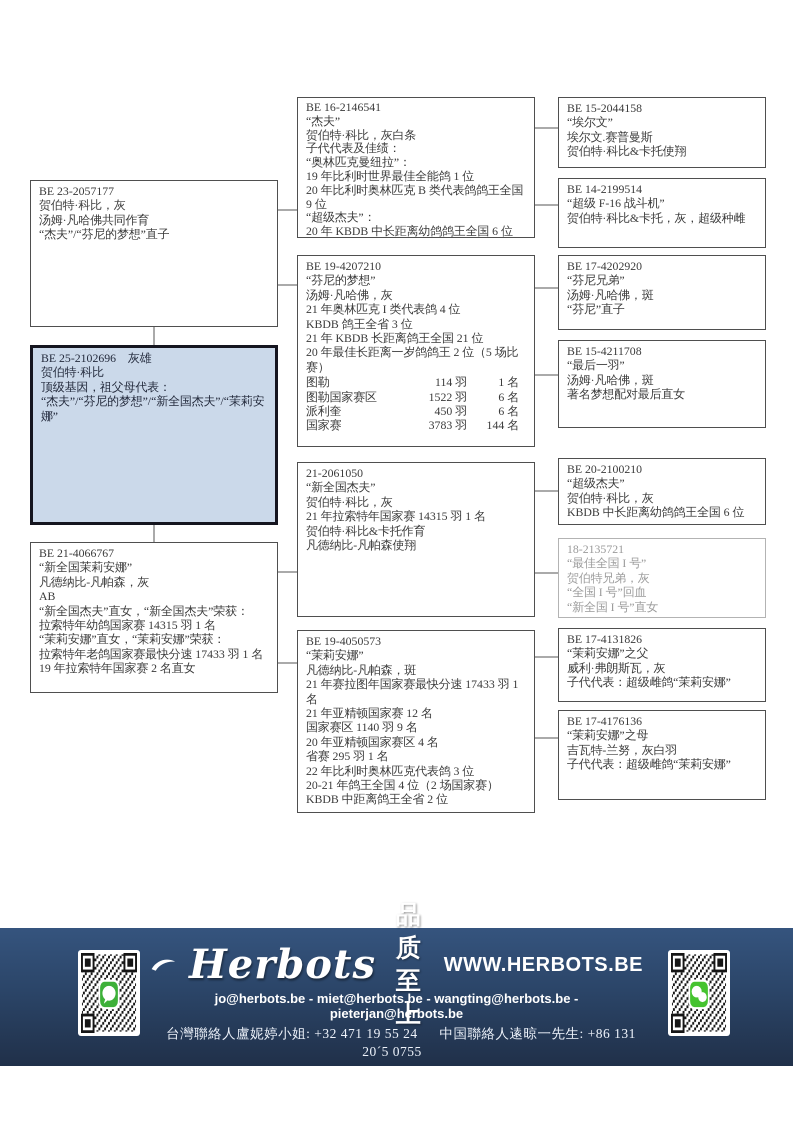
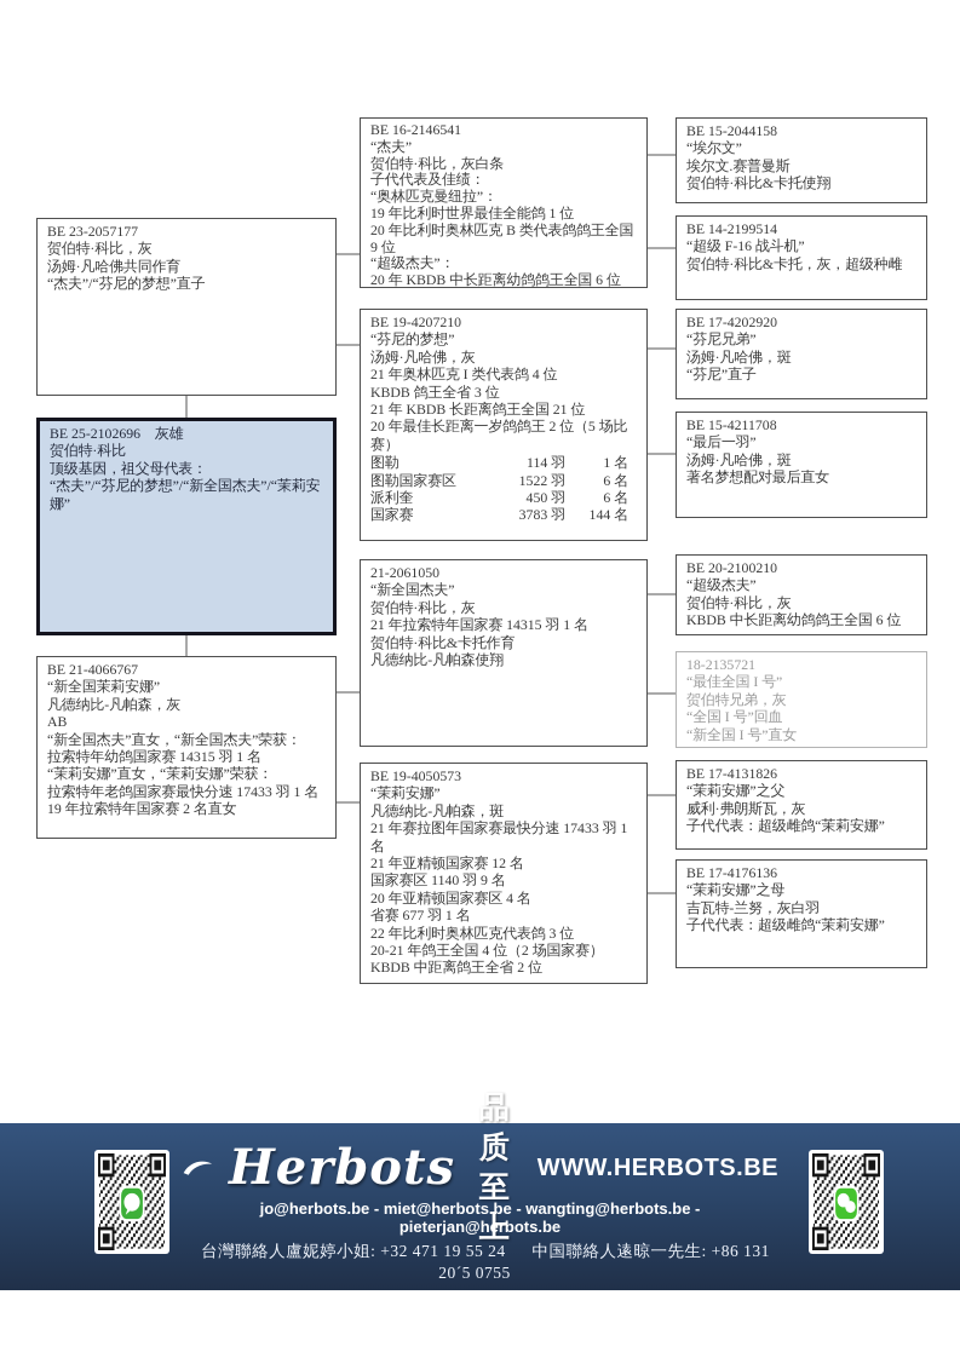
  BE 23-2057177
  贺伯特·科比，灰
  汤姆·凡哈佛共同作育
  “杰夫”/“芬尼的梦想”直子
  BE 25-2102696 灰雄
  贺伯特·科比
  顶级基因，祖父母代表：
  “杰夫”/“芬尼的梦想”/“新全国杰夫”/“茉莉安娜”
  BE 21-4066767
  “新全国茉莉安娜”
  凡德纳比-凡帕森，灰
  AB
  “新全国杰夫”直女，“新全国杰夫”荣获：
  拉索特年幼鸽国家赛 14315 羽 1 名
  “茉莉安娜”直女，“茉莉安娜”荣获：
  拉索特年老鸽国家赛最快分速 17433 羽 1 名
  19 年拉索特年国家赛 2 名直女
  BE 16-2146541
  “杰夫”
  贺伯特·科比，灰白条
  子代代表及佳绩：
  “奥林匹克曼纽拉”：
  19 年比利时世界最佳全能鸽 1 位
  20 年比利时奥林匹克 B 类代表鸽鸽王全国 9 位
  “超级杰夫”：
  20 年 KBDB 中长距离幼鸽鸽王全国 6 位
  BE 19-4207210
  “芬尼的梦想”
  汤姆·凡哈佛，灰
  21 年奥林匹克 I 类代表鸽 4 位
  KBDB 鸽王全省 3 位
  21 年 KBDB 长距离鸽王全国 21 位
  20 年最佳长距离一岁鸽鸽王 2 位（5 场比赛）
  图勒
  114 羽
  1 名
  图勒国家赛区
  1522 羽
  6 名
  派利奎
  450 羽
  6 名
  国家赛
  3783 羽
  144 名
  21-2061050
  “新全国杰夫”
  贺伯特·科比，灰
  21 年拉索特年国家赛 14315 羽 1 名
  贺伯特·科比&卡托作育
  凡德纳比-凡帕森使翔
  BE 19-4050573
  “茉莉安娜”
  凡德纳比-凡帕森，斑
  21 年赛拉图年国家赛最快分速 17433 羽 1 名
  21 年亚精顿国家赛 12 名
  国家赛区 1140 羽 9 名
  20 年亚精顿国家赛区 4 名
- 省赛 295 羽 1 名
+ 省赛 677 羽 1 名
  22 年比利时奥林匹克代表鸽 3 位
  20-21 年鸽王全国 4 位（2 场国家赛）
  KBDB 中距离鸽王全省 2 位
  BE 15-2044158
  “埃尔文”
  埃尔文.赛普曼斯
  贺伯特·科比&卡托使翔
  BE 14-2199514
  “超级 F-16 战斗机”
  贺伯特·科比&卡托，灰，超级种雌
  BE 17-4202920
  “芬尼兄弟”
  汤姆·凡哈佛，斑
  “芬尼”直子
  BE 15-4211708
  “最后一羽”
  汤姆·凡哈佛，斑
  著名梦想配对最后直女
  BE 20-2100210
  “超级杰夫”
  贺伯特·科比，灰
  KBDB 中长距离幼鸽鸽王全国 6 位
  18-2135721
  “最佳全国 I 号”
  贺伯特兄弟，灰
  “全国 I 号”回血
  “新全国 I 号”直女
  BE 17-4131826
  “茉莉安娜”之父
  威利·弗朗斯瓦，灰
  子代代表：超级雌鸽“茉莉安娜”
  BE 17-4176136
  “茉莉安娜”之母
  吉瓦特-兰努，灰白羽
  子代代表：超级雌鸽“茉莉安娜”
  Herbots
  品质至上
  WWW.HERBOTS.BE
  jo@herbots.be - miet@herbots.be - wangting@herbots.be - pieterjan@herbots.be
  台灣聯絡人盧妮婷小姐: +32 471 19 55 24 中国聯絡人逺晾一先生: +86 131 20´5 0755
